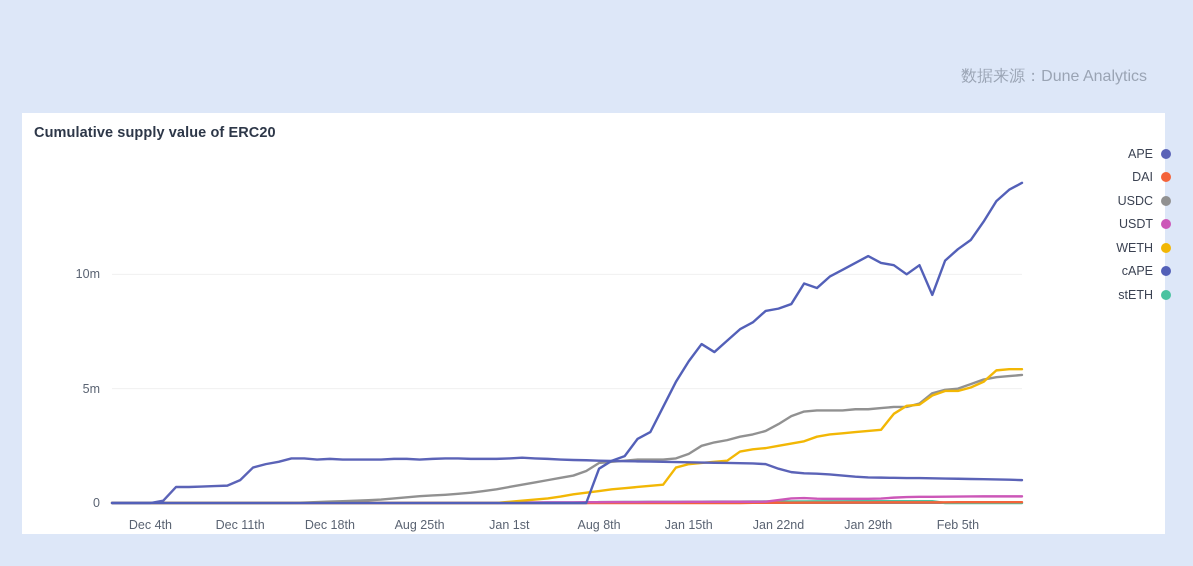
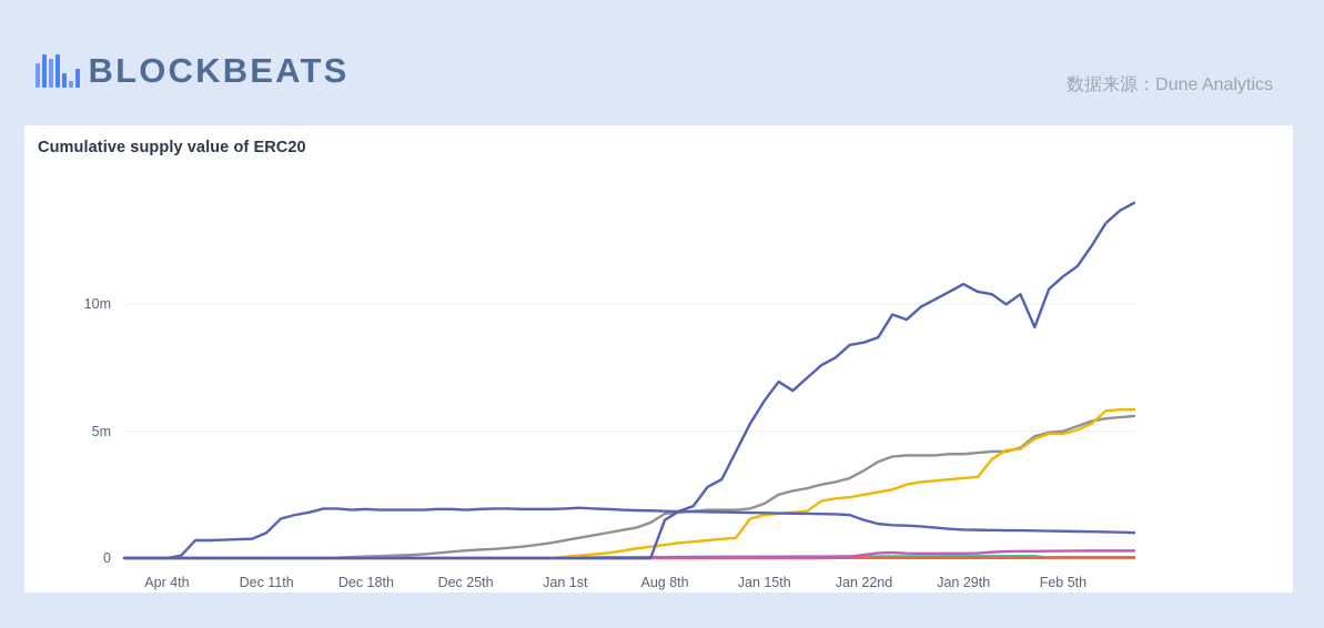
+ BLOCKBEATS
  数据来源：Dune Analytics
  Cumulative supply value of ERC20
  0
  5m
  10m
- Dec 4th
+ Apr 4th
  Dec 11th
  Dec 18th
- Aug 25th
+ Dec 25th
  Jan 1st
  Aug 8th
  Jan 15th
  Jan 22nd
  Jan 29th
  Feb 5th
- APE
- DAI
- USDC
- USDT
- WETH
- cAPE
- stETH
